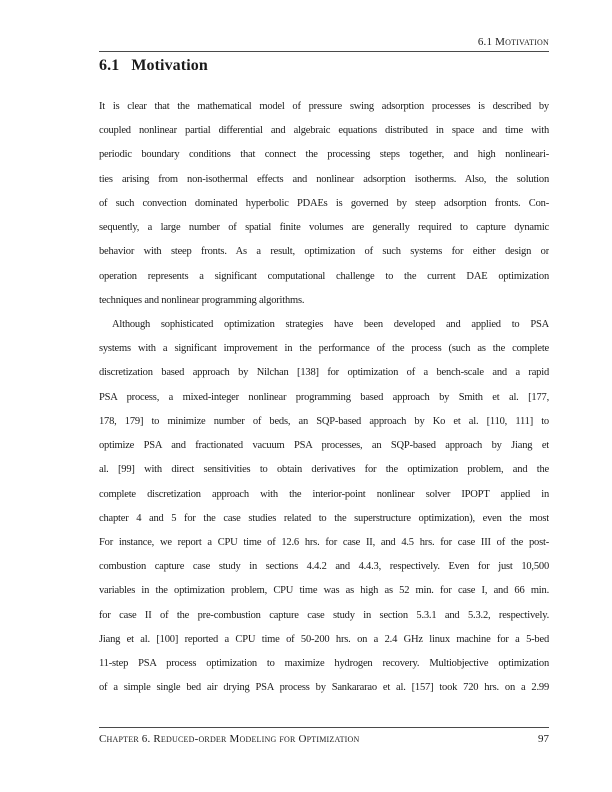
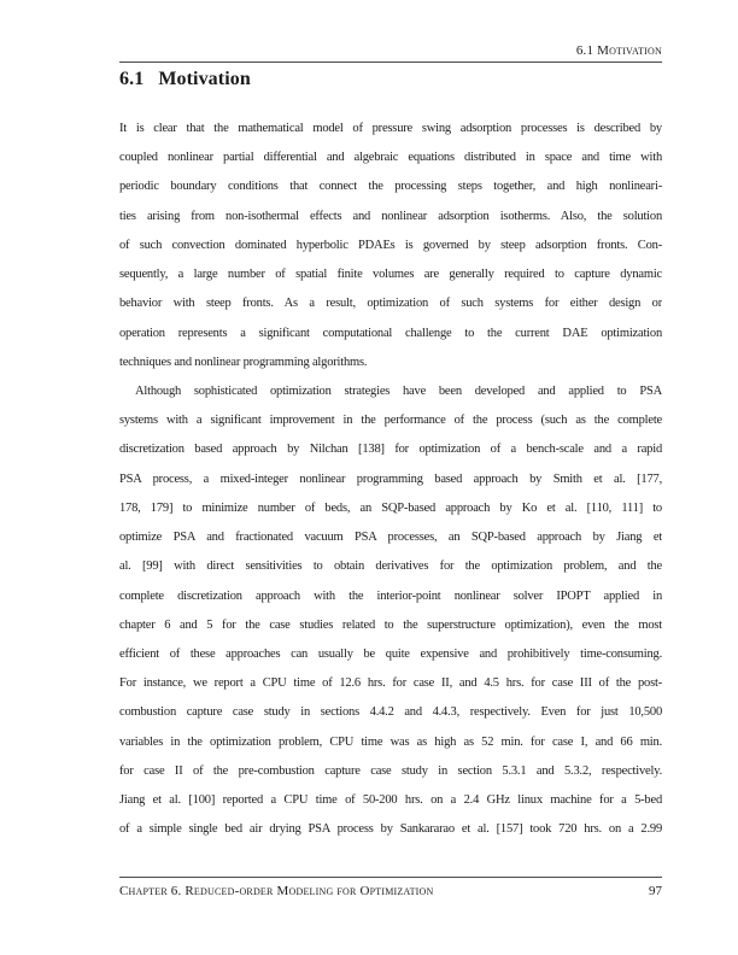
  6.1 Motivation
  6.1 Motivation
  It is clear that the mathematical model of pressure swing adsorption processes is described by
  coupled nonlinear partial differential and algebraic equations distributed in space and time with
  periodic boundary conditions that connect the processing steps together, and high nonlineari-
  ties arising from non-isothermal effects and nonlinear adsorption isotherms. Also, the solution
  of such convection dominated hyperbolic PDAEs is governed by steep adsorption fronts. Con-
  sequently, a large number of spatial finite volumes are generally required to capture dynamic
  behavior with steep fronts. As a result, optimization of such systems for either design or
  operation represents a significant computational challenge to the current DAE optimization
  techniques and nonlinear programming algorithms.
  Although sophisticated optimization strategies have been developed and applied to PSA
  systems with a significant improvement in the performance of the process (such as the complete
  discretization based approach by Nilchan [138] for optimization of a bench-scale and a rapid
  PSA process, a mixed-integer nonlinear programming based approach by Smith et al. [177,
  178, 179] to minimize number of beds, an SQP-based approach by Ko et al. [110, 111] to
  optimize PSA and fractionated vacuum PSA processes, an SQP-based approach by Jiang et
  al. [99] with direct sensitivities to obtain derivatives for the optimization problem, and the
  complete discretization approach with the interior-point nonlinear solver IPOPT applied in
- chapter 4 and 5 for the case studies related to the superstructure optimization), even the most
+ chapter 6 and 5 for the case studies related to the superstructure optimization), even the most
+ efficient of these approaches can usually be quite expensive and prohibitively time-consuming.
  For instance, we report a CPU time of 12.6 hrs. for case II, and 4.5 hrs. for case III of the post-
  combustion capture case study in sections 4.4.2 and 4.4.3, respectively. Even for just 10,500
  variables in the optimization problem, CPU time was as high as 52 min. for case I, and 66 min.
  for case II of the pre-combustion capture case study in section 5.3.1 and 5.3.2, respectively.
  Jiang et al. [100] reported a CPU time of 50-200 hrs. on a 2.4 GHz linux machine for a 5-bed
- 11-step PSA process optimization to maximize hydrogen recovery. Multiobjective optimization
  of a simple single bed air drying PSA process by Sankararao et al. [157] took 720 hrs. on a 2.99
  Chapter 6. Reduced-order Modeling for Optimization
  97
